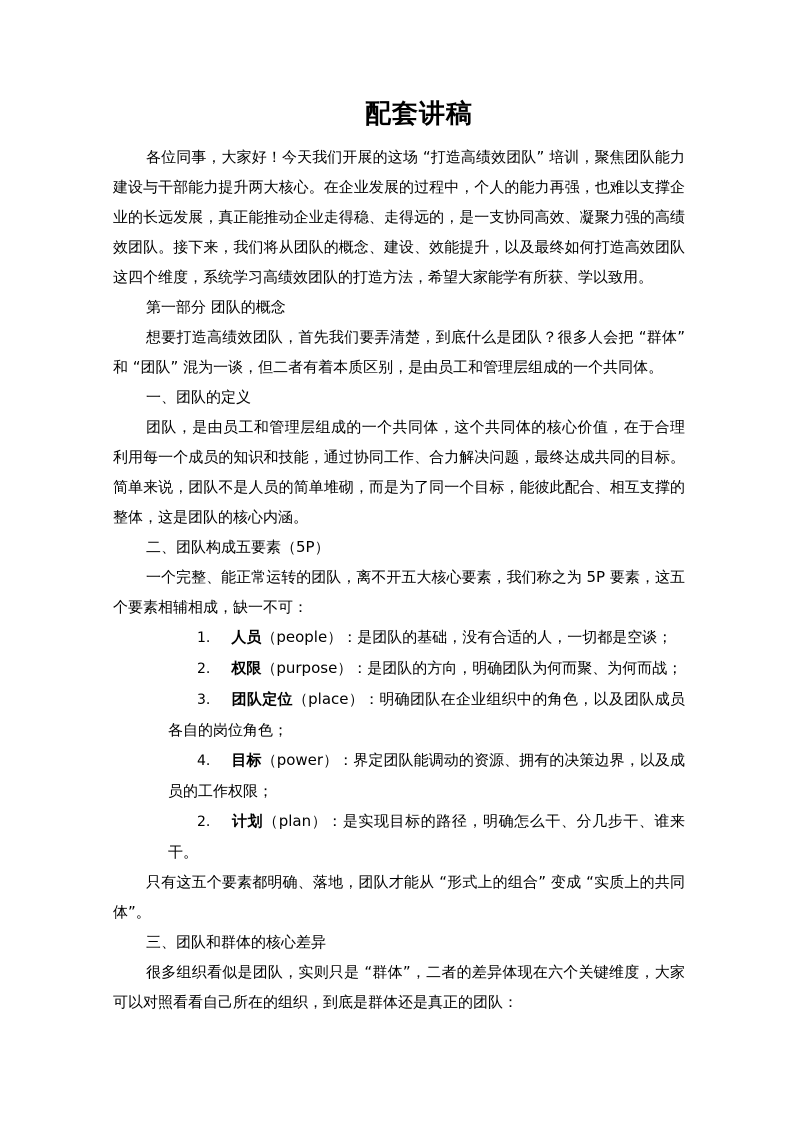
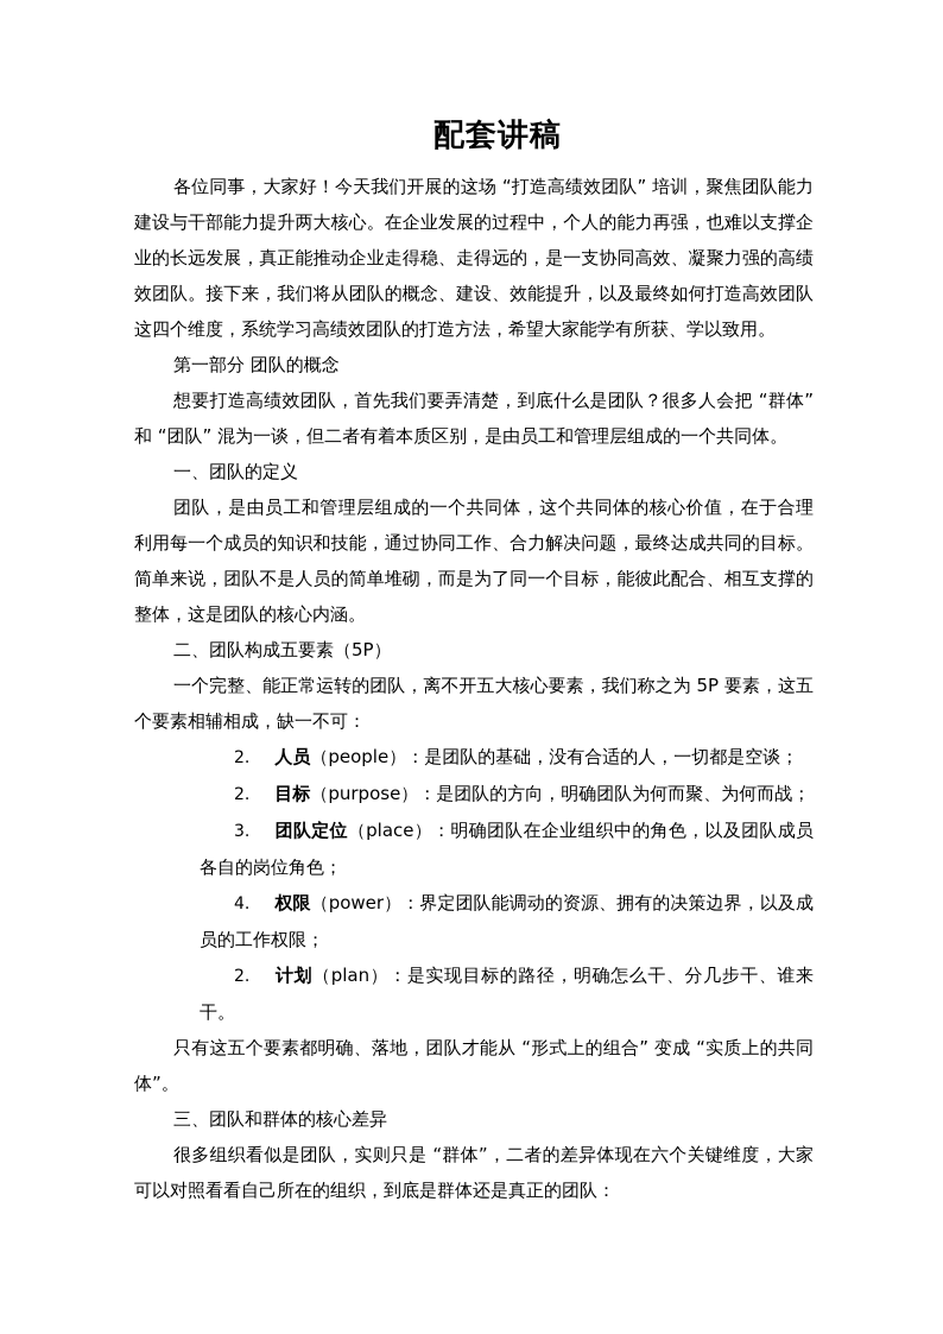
  配套讲稿
  各位同事，大家好！今天我们开展的这场 “打造高绩效团队” 培训，聚焦团队能力建设与干部能力提升两大核心。在企业发展的过程中，个人的能力再强，也难以支撑企业的长远发展，真正能推动企业走得稳、走得远的，是一支协同高效、凝聚力强的高绩效团队。接下来，我们将从团队的概念、建设、效能提升，以及最终如何打造高效团队这四个维度，系统学习高绩效团队的打造方法，希望大家能学有所获、学以致用。
  第一部分 团队的概念
  想要打造高绩效团队，首先我们要弄清楚，到底什么是团队？很多人会把 “群体” 和 “团队” 混为一谈，但二者有着本质区别，是由员工和管理层组成的一个共同体。
  一、团队的定义
  团队，是由员工和管理层组成的一个共同体，这个共同体的核心价值，在于合理利用每一个成员的知识和技能，通过协同工作、合力解决问题，最终达成共同的目标。简单来说，团队不是人员的简单堆砌，而是为了同一个目标，能彼此配合、相互支撑的整体，这是团队的核心内涵。
  二、团队构成五要素（5P）
  一个完整、能正常运转的团队，离不开五大核心要素，我们称之为 5P 要素，这五个要素相辅相成，缺一不可：
- 1. 人员（people）：是团队的基础，没有合适的人，一切都是空谈；
+ 2. 人员（people）：是团队的基础，没有合适的人，一切都是空谈；
- 2. 权限（purpose）：是团队的方向，明确团队为何而聚、为何而战；
+ 2. 目标（purpose）：是团队的方向，明确团队为何而聚、为何而战；
  3. 团队定位（place）：明确团队在企业组织中的角色，以及团队成员各自的岗位角色；
- 4. 目标（power）：界定团队能调动的资源、拥有的决策边界，以及成员的工作权限；
+ 4. 权限（power）：界定团队能调动的资源、拥有的决策边界，以及成员的工作权限；
  2. 计划（plan）：是实现目标的路径，明确怎么干、分几步干、谁来干。
  只有这五个要素都明确、落地，团队才能从 “形式上的组合” 变成 “实质上的共同体”。
  三、团队和群体的核心差异
  很多组织看似是团队，实则只是 “群体”，二者的差异体现在六个关键维度，大家可以对照看看自己所在的组织，到底是群体还是真正的团队：
